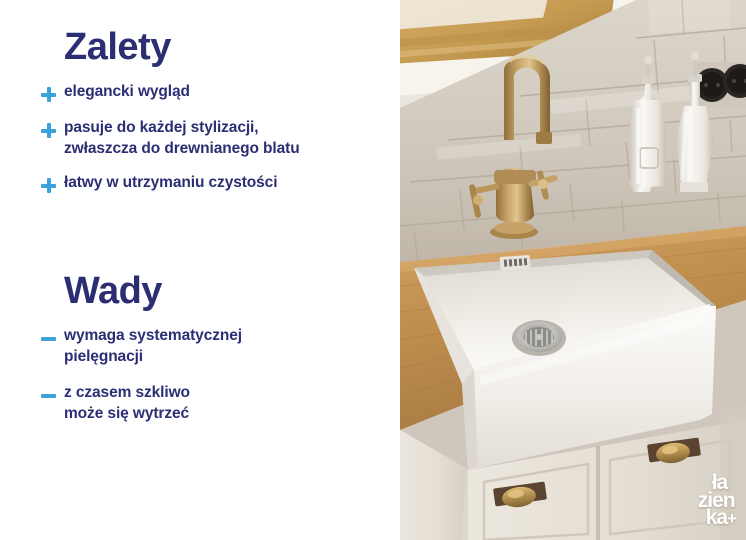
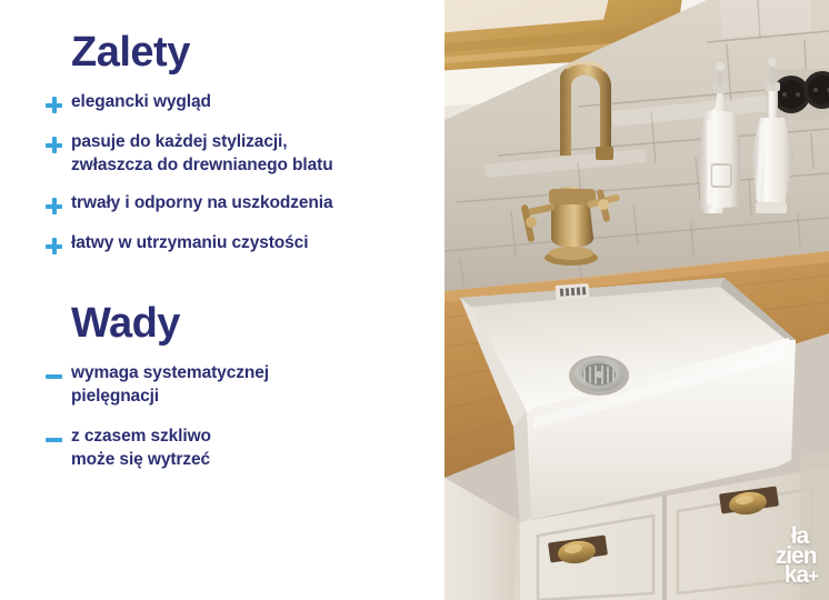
  Zalety
  elegancki wygląd
  pasuje do każdej stylizacji,
  zwłaszcza do drewnianego blatu
+ trwały i odporny na uszkodzenia
  łatwy w utrzymaniu czystości
  Wady
  wymaga systematycznej
  pielęgnacji
  z czasem szkliwo
  może się wytrzeć
  ła
  zien
  ka+
